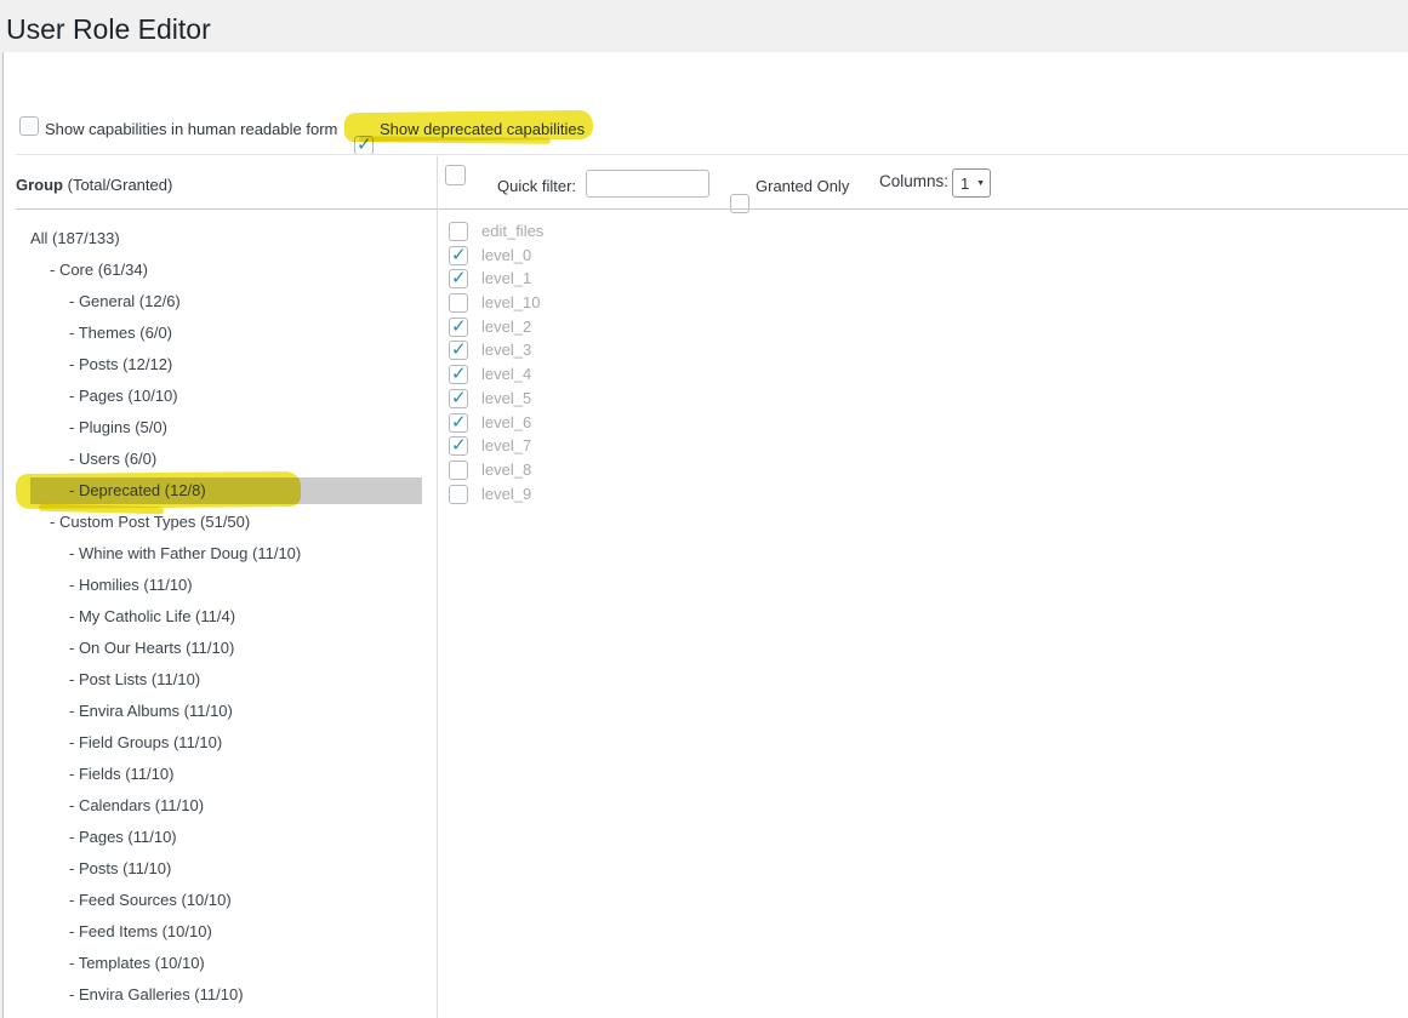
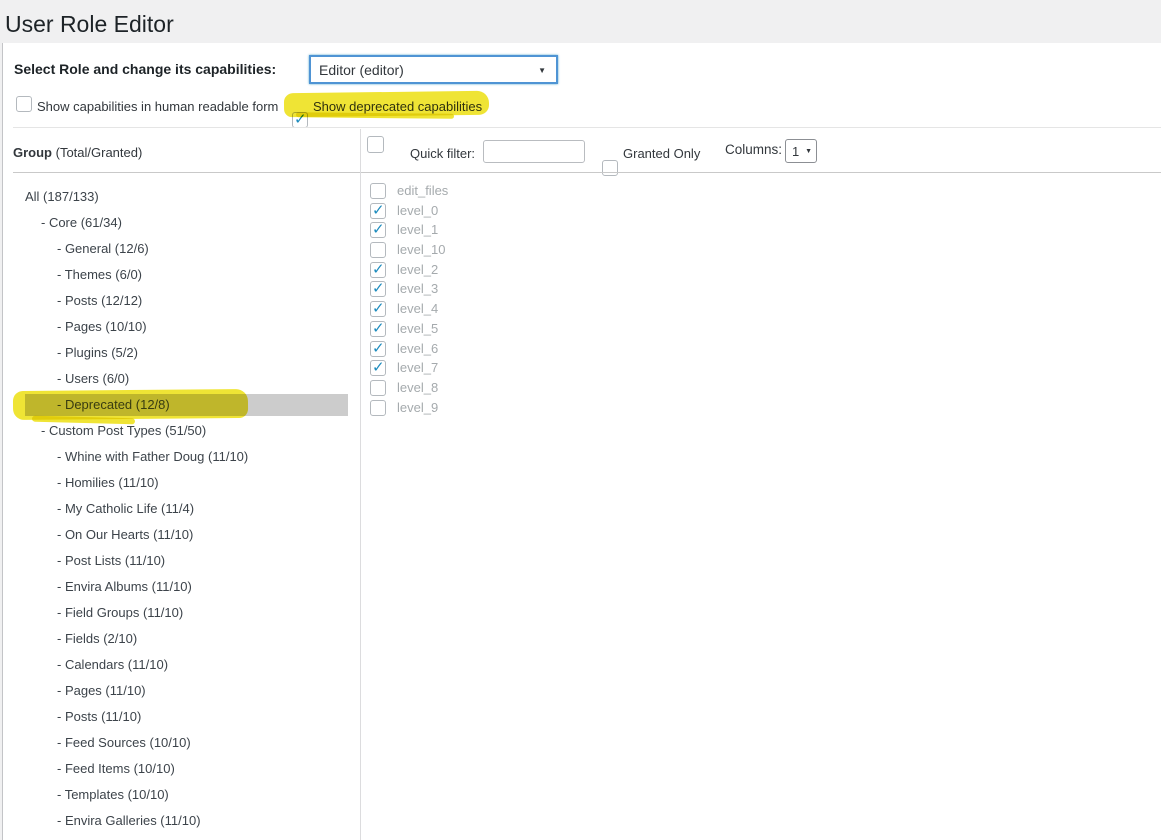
  User Role Editor
+ Select Role and change its capabilities:
+ Editor (editor)
+ ▼
  Show capabilities in human readable form
  Group (Total/Granted)
  Quick filter:
  Granted Only
  Columns:
  1
  All (187/133)
  - Core (61/34)
  - General (12/6)
  - Themes (6/0)
  - Posts (12/12)
  - Pages (10/10)
- - Plugins (5/0)
+ - Plugins (5/2)
  - Users (6/0)
  - Custom Post Types (51/50)
  - Whine with Father Doug (11/10)
  - Homilies (11/10)
  - My Catholic Life (11/4)
  - On Our Hearts (11/10)
  - Post Lists (11/10)
  - Envira Albums (11/10)
  - Field Groups (11/10)
- - Fields (11/10)
+ - Fields (2/10)
  - Calendars (11/10)
  - Pages (11/10)
  - Posts (11/10)
  - Feed Sources (10/10)
  - Feed Items (10/10)
  - Templates (10/10)
  - Envira Galleries (11/10)
  edit_files
  level_0
  level_1
  level_10
  level_2
  level_3
  level_4
  level_5
  level_6
  level_7
  level_8
  level_9
